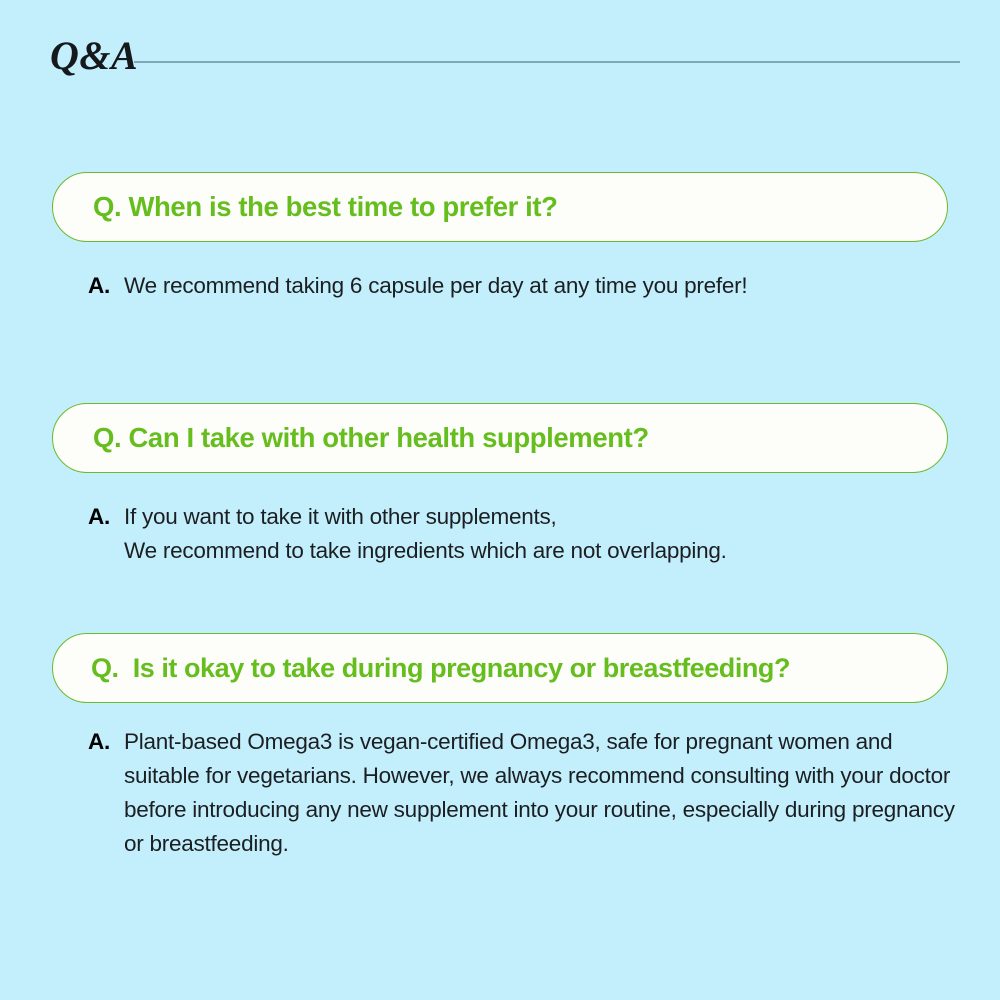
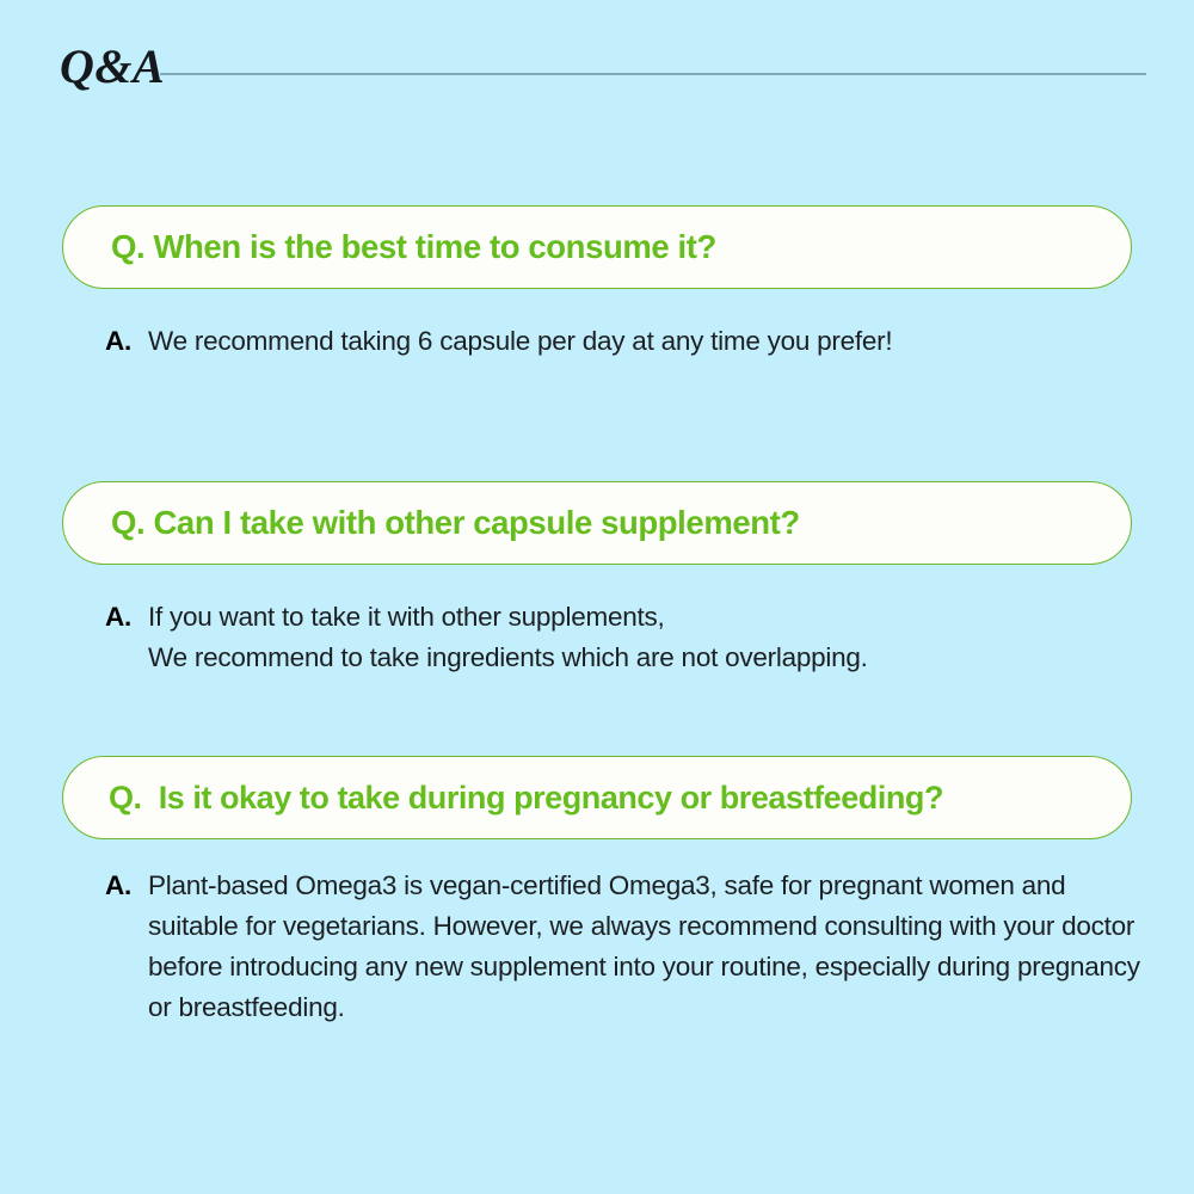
  Q&A
- Q. When is the best time to prefer it?
+ Q. When is the best time to consume it?
  A.
  We recommend taking 6 capsule per day at any time you prefer!
- Q. Can I take with other health supplement?
+ Q. Can I take with other capsule supplement?
  A.
  If you want to take it with other supplements,
  We recommend to take ingredients which are not overlapping.
  Q. Is it okay to take during pregnancy or breastfeeding?
  A.
  Plant-based Omega3 is vegan-certified Omega3, safe for pregnant women and suitable for vegetarians. However, we always recommend consulting with your doctor before introducing any new supplement into your routine, especially during pregnancy or breastfeeding.
